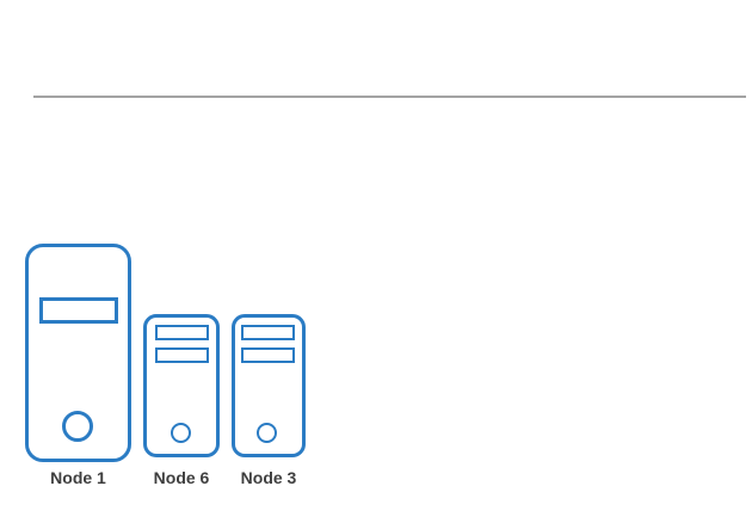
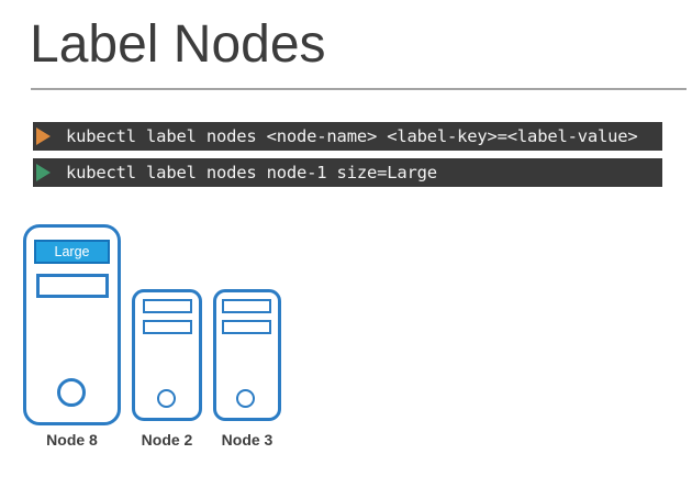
+ Label Nodes
+ kubectl label nodes <node-name> <label-key>=<label-value>
+ kubectl label nodes node-1 size=Large
+ Large
- Node 1
+ Node 8
- Node 6
+ Node 2
  Node 3
